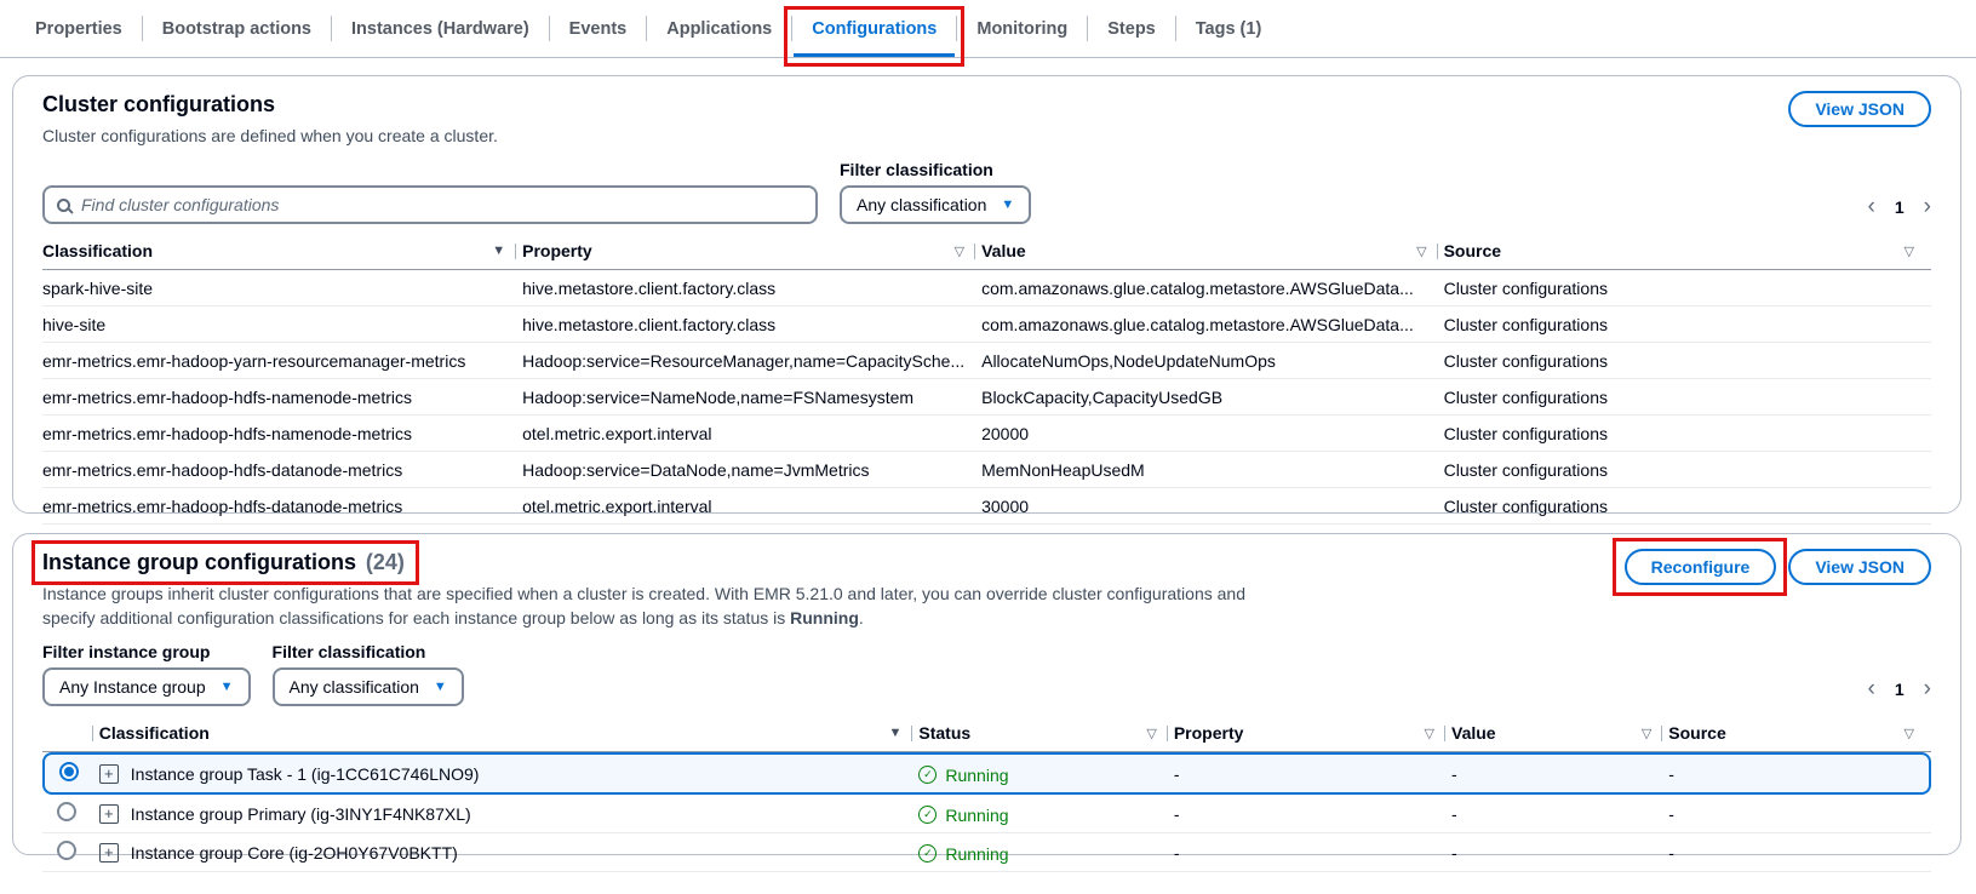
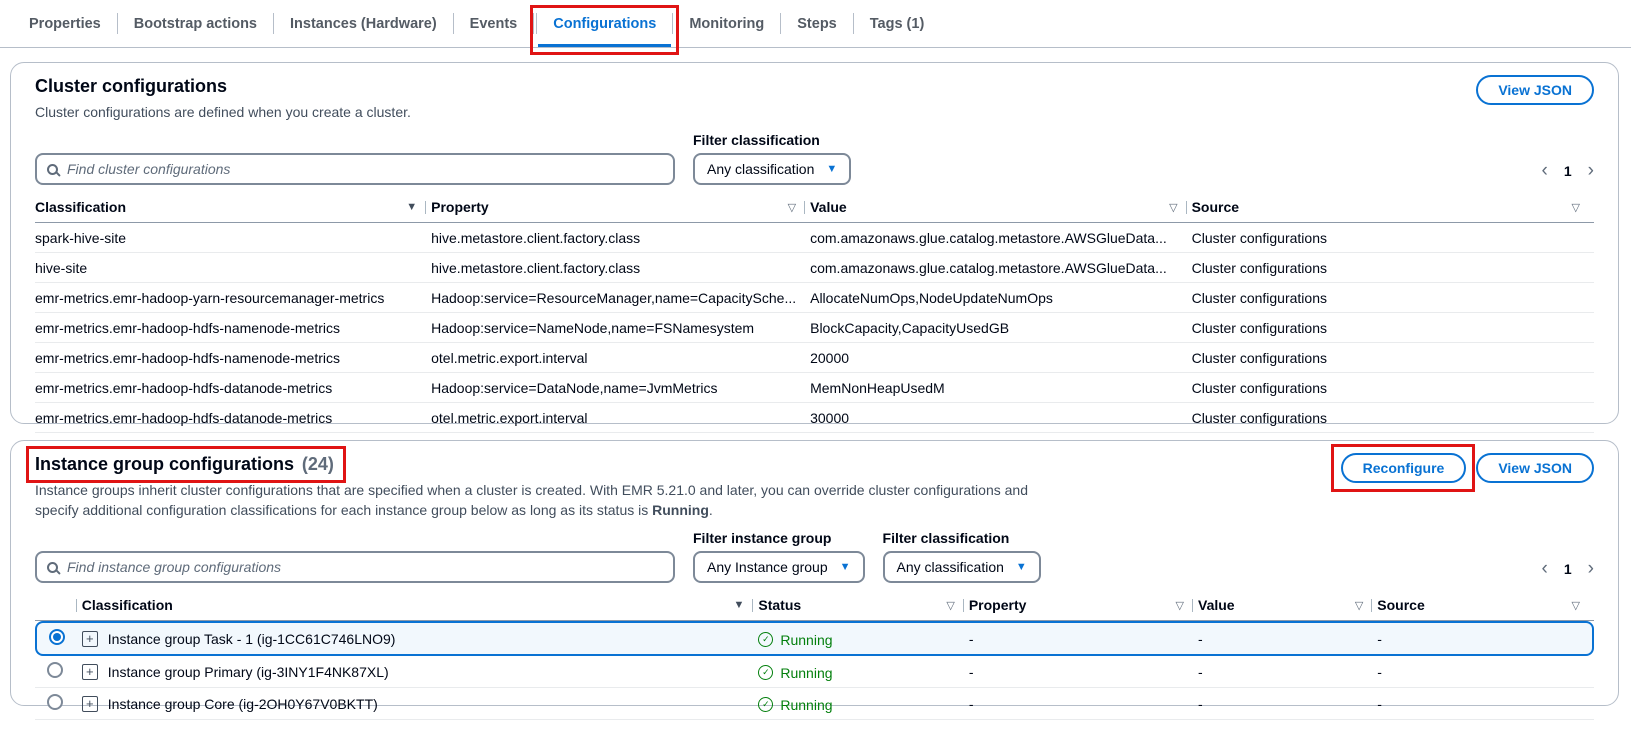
  Properties
  Bootstrap actions
  Instances (Hardware)
  Events
- Applications
  Configurations
  Monitoring
  Steps
  Tags (1)
  Cluster configurations
  Cluster configurations are defined when you create a cluster.
  View JSON
  Find cluster configurations
  Filter classification
  Any classification
  ▼
  ‹
  1
  ›
  Classification ▼	Property ▽	Value ▽	Source ▽
  spark-hive-site	hive.metastore.client.factory.class	com.amazonaws.glue.catalog.metastore.AWSGlueData...	Cluster configurations
  hive-site	hive.metastore.client.factory.class	com.amazonaws.glue.catalog.metastore.AWSGlueData...	Cluster configurations
  emr-metrics.emr-hadoop-yarn-resourcemanager-metrics	Hadoop:service=ResourceManager,name=CapacitySche...	AllocateNumOps,NodeUpdateNumOps	Cluster configurations
  emr-metrics.emr-hadoop-hdfs-namenode-metrics	Hadoop:service=NameNode,name=FSNamesystem	BlockCapacity,CapacityUsedGB	Cluster configurations
  emr-metrics.emr-hadoop-hdfs-namenode-metrics	otel.metric.export.interval	20000	Cluster configurations
  emr-metrics.emr-hadoop-hdfs-datanode-metrics	Hadoop:service=DataNode,name=JvmMetrics	MemNonHeapUsedM	Cluster configurations
  emr-metrics.emr-hadoop-hdfs-datanode-metrics	otel.metric.export.interval	30000	Cluster configurations
  Instance group configurations (24)
  Instance groups inherit cluster configurations that are specified when a cluster is created. With EMR 5.21.0 and later, you can override cluster configurations and
  specify additional configuration classifications for each instance group below as long as its status is Running.
  Reconfigure
  View JSON
+ Find instance group configurations
  Filter instance group
  Any Instance group
  ▼
  Filter classification
  Any classification
  ▼
  ‹
  1
  ›
  	Classification ▼	Status ▽	Property ▽	Value ▽	Source ▽
  	+ Instance group Task - 1 (ig-1CC61C746LNO9)	✓ Running	-	-	-
  	+ Instance group Primary (ig-3INY1F4NK87XL)	✓ Running	-	-	-
  	+ Instance group Core (ig-2OH0Y67V0BKTT)	✓ Running	-	-	-
